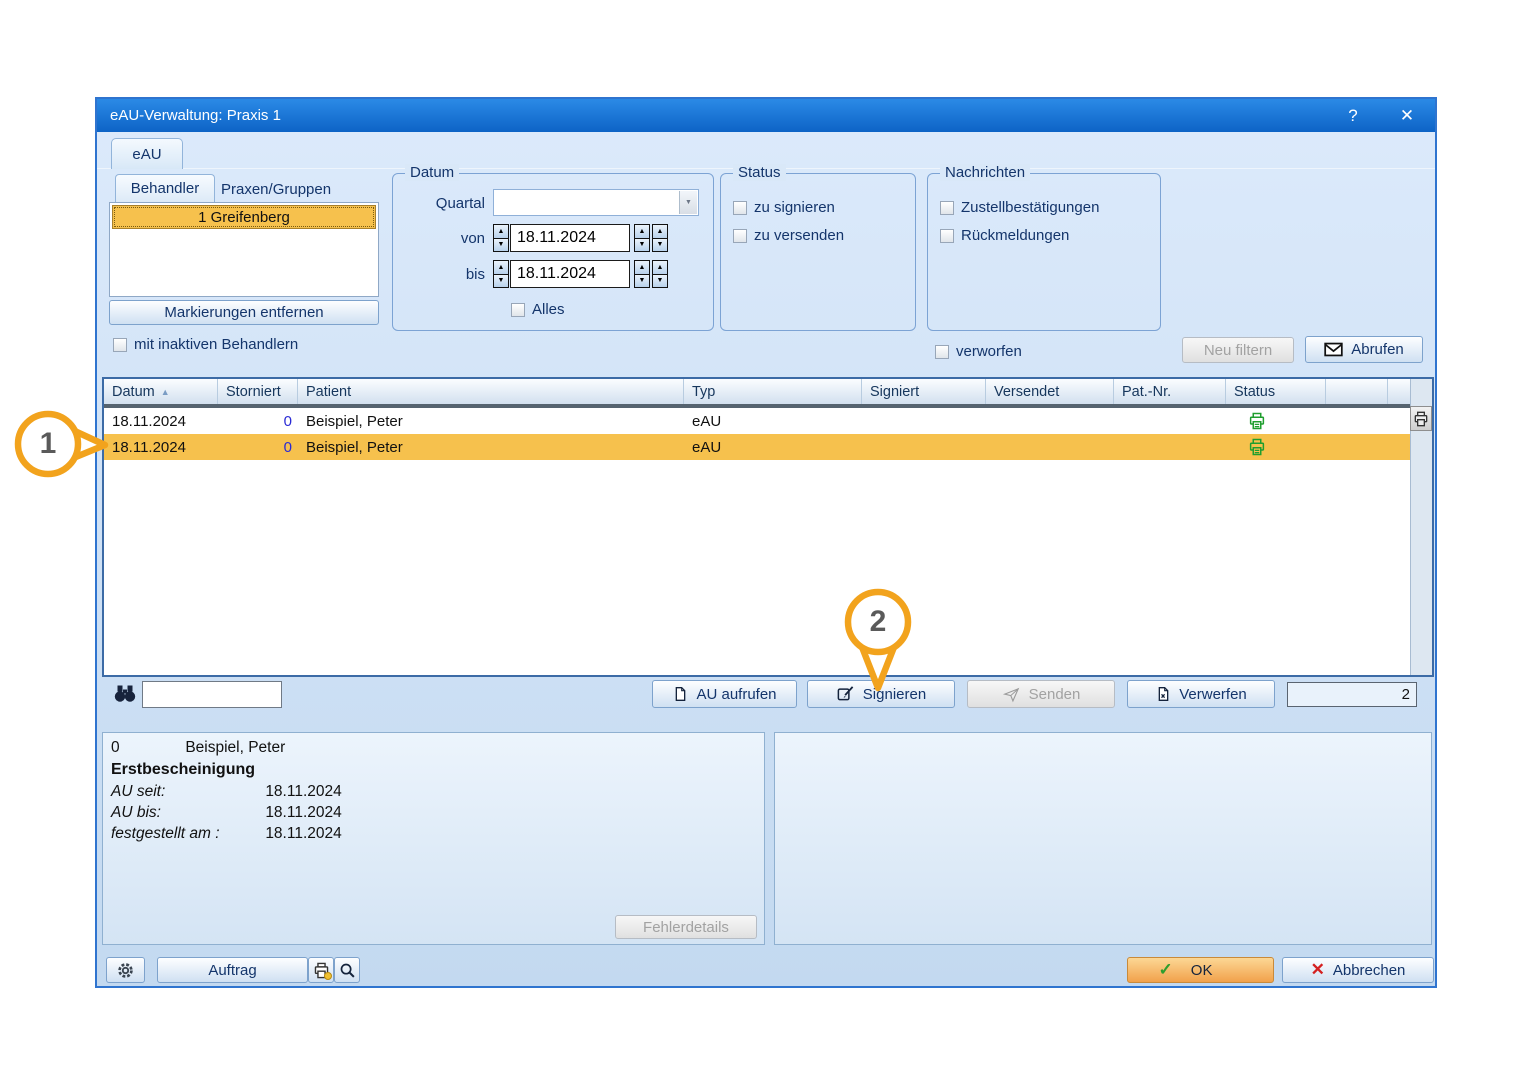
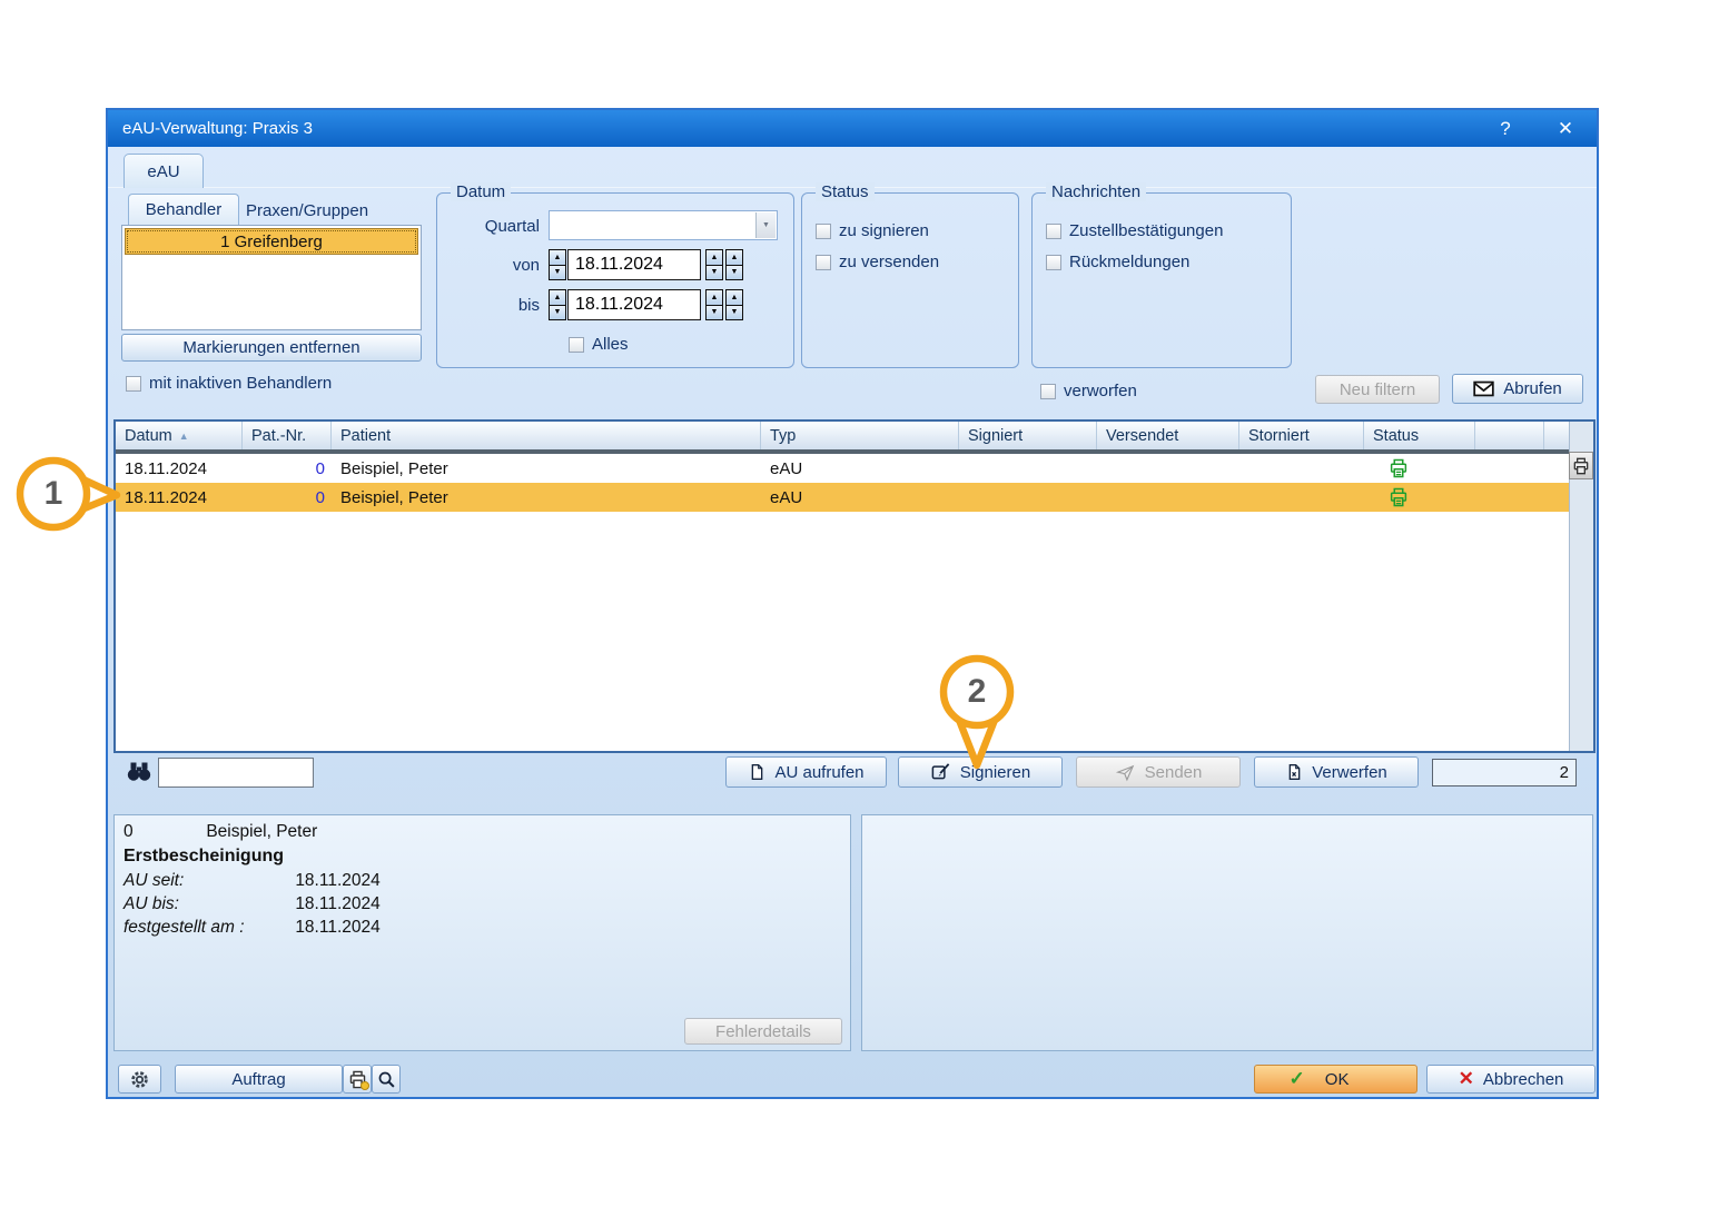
- eAU-Verwaltung: Praxis 1
+ eAU-Verwaltung: Praxis 3
  ?
  ✕
  eAU
  Behandler
  Praxen/Gruppen
  1 Greifenberg
  Markierungen entfernen
  mit inaktiven Behandlern
  Datum
  Quartal
  von
  18.11.2024
  bis
  18.11.2024
  Alles
  Status
  zu signieren
  zu versenden
  Nachrichten
  Zustellbestätigungen
  Rückmeldungen
  verworfen
  Neu filtern
  Abrufen
  Datum
  ▲
- Storniert
+ Pat.-Nr.
  Patient
  Typ
  Signiert
  Versendet
- Pat.-Nr.
+ Storniert
  Status
  18.11.2024
  0
  Beispiel, Peter
  eAU
  18.11.2024
  0
  Beispiel, Peter
  eAU
  AU aufrufen
  Signieren
  Senden
  Verwerfen
  2
  0 Beispiel, Peter
  Erstbescheinigung
  AU seit: 18.11.2024
  AU bis: 18.11.2024
  festgestellt am : 18.11.2024
  Fehlerdetails
  Auftrag
  ✓
  OK
  ✕
  Abbrechen
  1
  2
